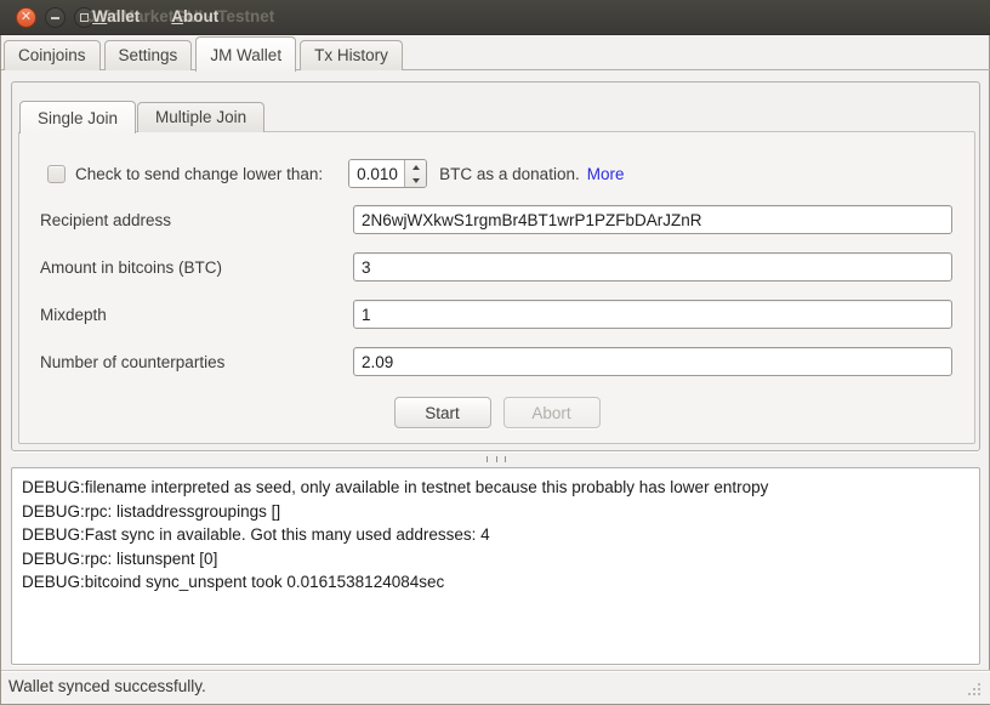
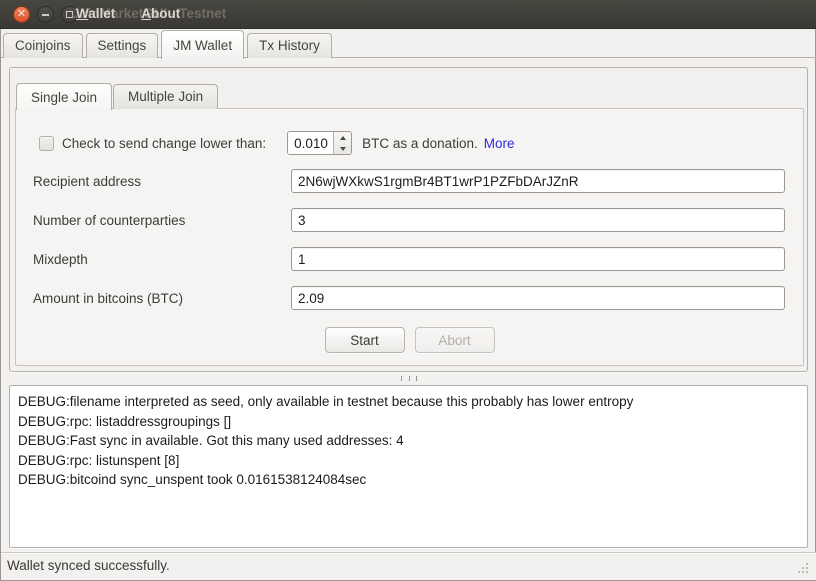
  ✕
  JoinMarketGUI - Testnet
  Wallet
  About
  Coinjoins
  Settings
  JM Wallet
  Tx History
  Single Join
  Multiple Join
  Check to send change lower than:
  0.010
  BTC as a donation.
  More
  Recipient address
  2N6wjWXkwS1rgmBr4BT1wrP1PZFbDArJZnR
- Amount in bitcoins (BTC)
+ Number of counterparties
  3
  Mixdepth
  1
- Number of counterparties
+ Amount in bitcoins (BTC)
  2.09
  Start
  Abort
  DEBUG:filename interpreted as seed, only available in testnet because this probably has lower entropy
  DEBUG:rpc: listaddressgroupings []
  DEBUG:Fast sync in available. Got this many used addresses: 4
- DEBUG:rpc: listunspent [0]
+ DEBUG:rpc: listunspent [8]
  DEBUG:bitcoind sync_unspent took 0.0161538124084sec
  Wallet synced successfully.
